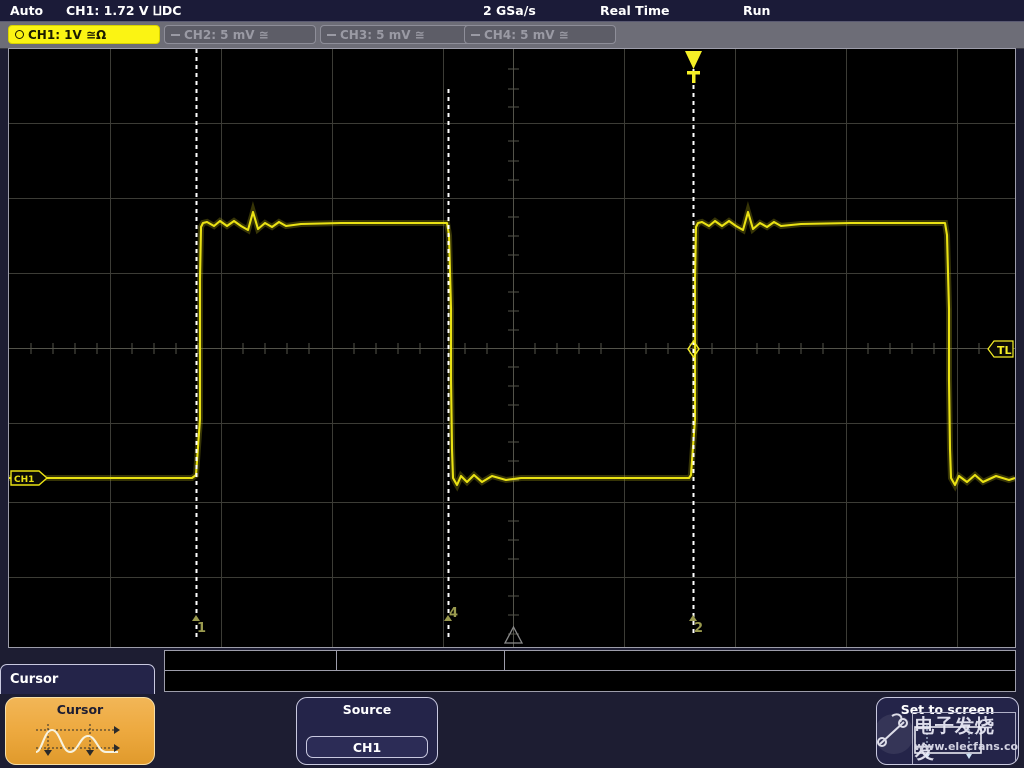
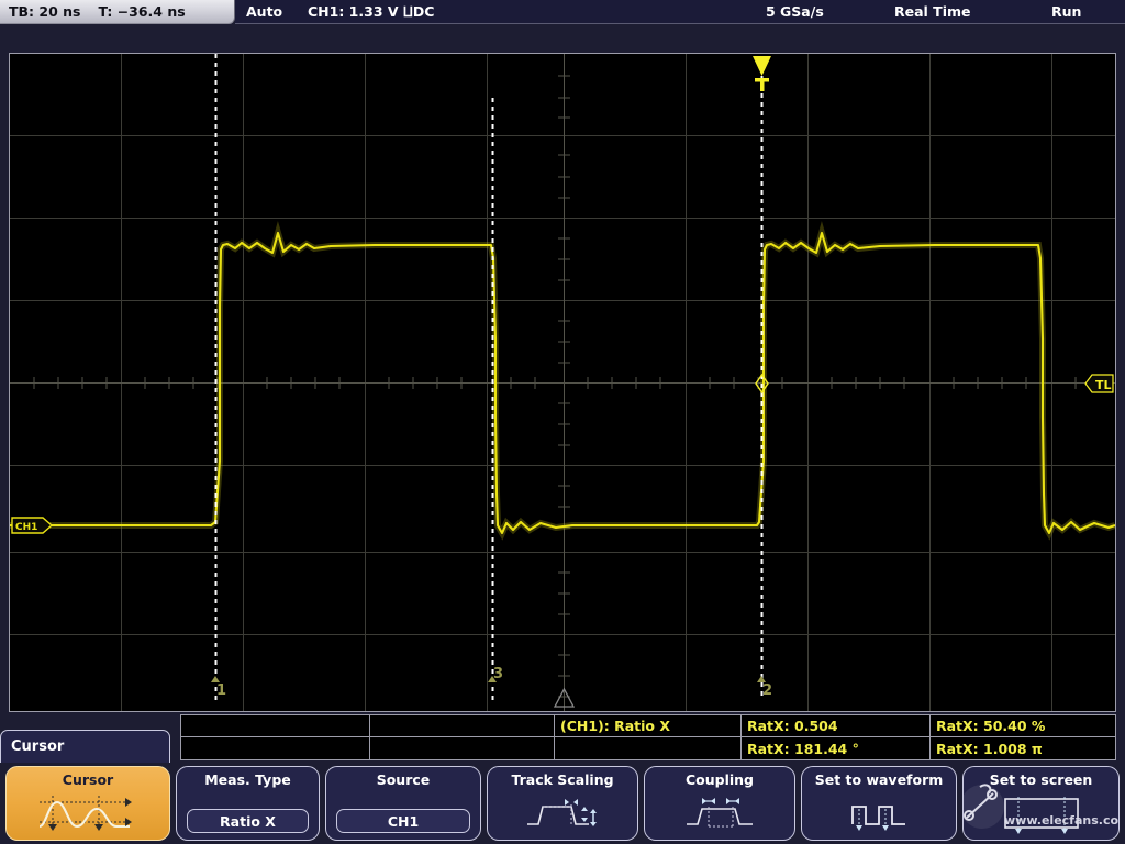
+ TB: 20 ns
+ T: −36.4 ns
  Auto
- CH1: 1.72 V ⨿DC
+ CH1: 1.33 V ⨿DC
- 2 GSa/s
+ 5 GSa/s
  Real Time
  Run
- CH1: 1V ≅Ω
- CH2: 5 mV ≅
- CH3: 5 mV ≅
- CH4: 5 mV ≅
  TL
  CH1
  1
- 4
+ 3
  2
+ (CH1): Ratio X
+ RatX: 0.504
+ RatX: 50.40 %
+ RatX: 181.44 °
+ RatX: 1.008 π
  Cursor
  Cursor
+ Meas. Type
+ Ratio X
  Source
  CH1
+ Track Scaling
+ Coupling
+ Set to waveform
  Set to screen
- 电子发烧友
  www.elecfans.co
